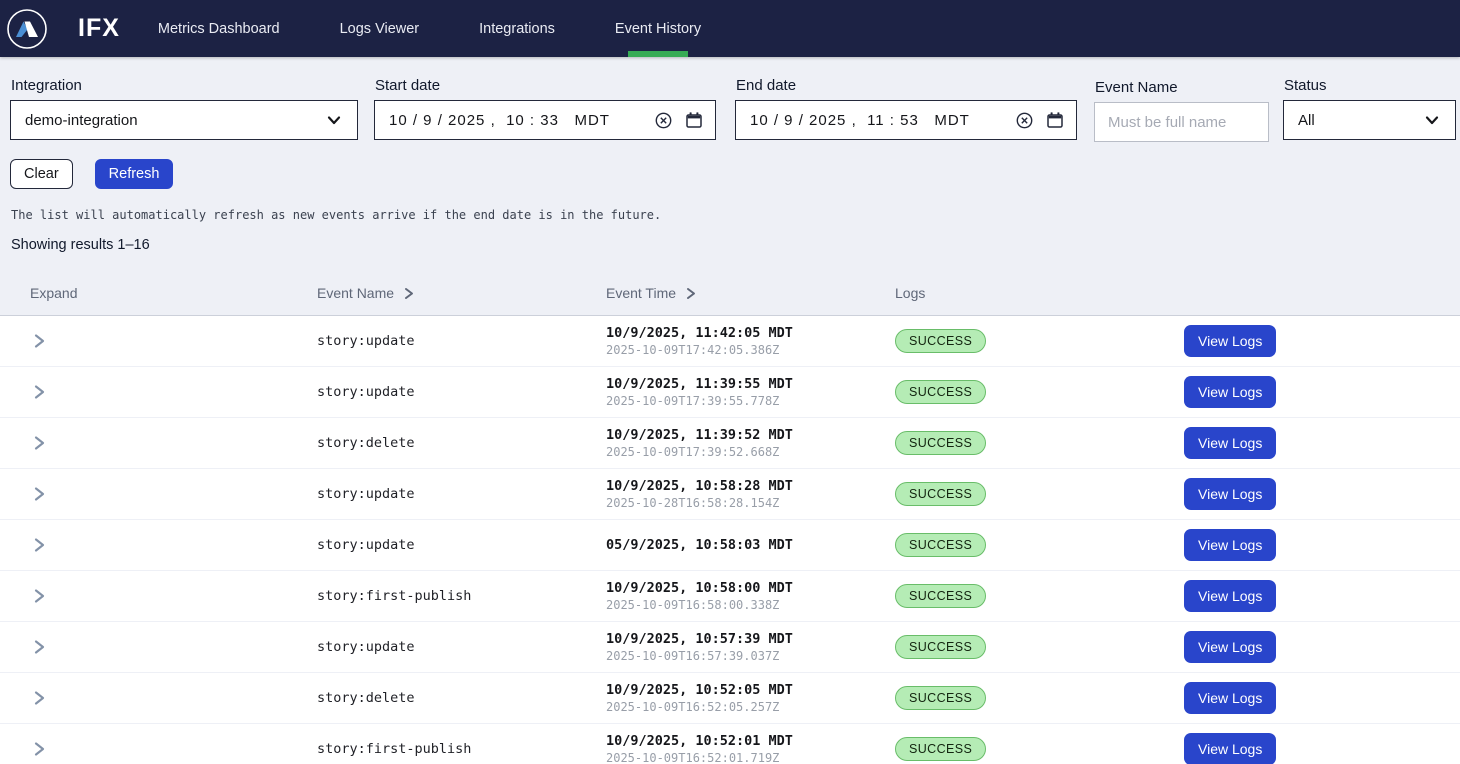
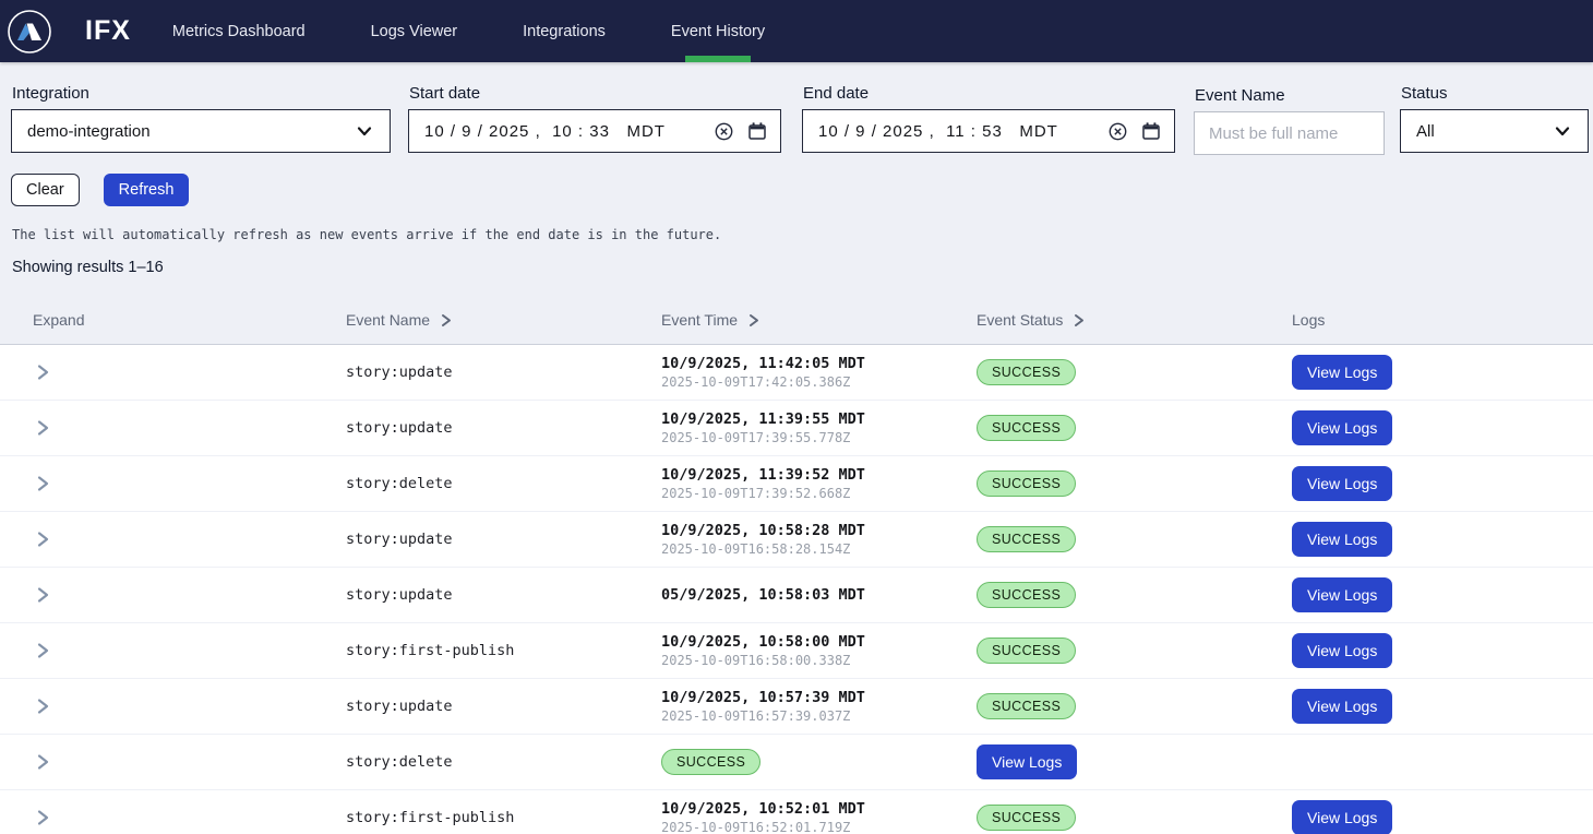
  IFX
  Metrics Dashboard
  Logs Viewer
  Integrations
  Event History
  Integration
  demo-integration
  Start date
  10 / 9 / 2025 , 10 : 33 MDT
  End date
  10 / 9 / 2025 , 11 : 53 MDT
  Event Name
  Must be full name
  Status
  All
  Clear
  Refresh
  The list will automatically refresh as new events arrive if the end date is in the future.
  Showing results 1–16
  Expand
  Event Name
  Event Time
+ Event Status
  Logs
  story:update
  10/9/2025, 11:42:05 MDT
  2025-10-09T17:42:05.386Z
  SUCCESS
  View Logs
  story:update
  10/9/2025, 11:39:55 MDT
  2025-10-09T17:39:55.778Z
  SUCCESS
  View Logs
  story:delete
  10/9/2025, 11:39:52 MDT
  2025-10-09T17:39:52.668Z
  SUCCESS
  View Logs
  story:update
  10/9/2025, 10:58:28 MDT
- 2025-10-28T16:58:28.154Z
+ 2025-10-09T16:58:28.154Z
  SUCCESS
  View Logs
  story:update
  05/9/2025, 10:58:03 MDT
  SUCCESS
  View Logs
  story:first-publish
  10/9/2025, 10:58:00 MDT
  2025-10-09T16:58:00.338Z
  SUCCESS
  View Logs
  story:update
  10/9/2025, 10:57:39 MDT
  2025-10-09T16:57:39.037Z
  SUCCESS
  View Logs
  story:delete
- 10/9/2025, 10:52:05 MDT
- 2025-10-09T16:52:05.257Z
  SUCCESS
  View Logs
  story:first-publish
  10/9/2025, 10:52:01 MDT
  2025-10-09T16:52:01.719Z
  SUCCESS
  View Logs
